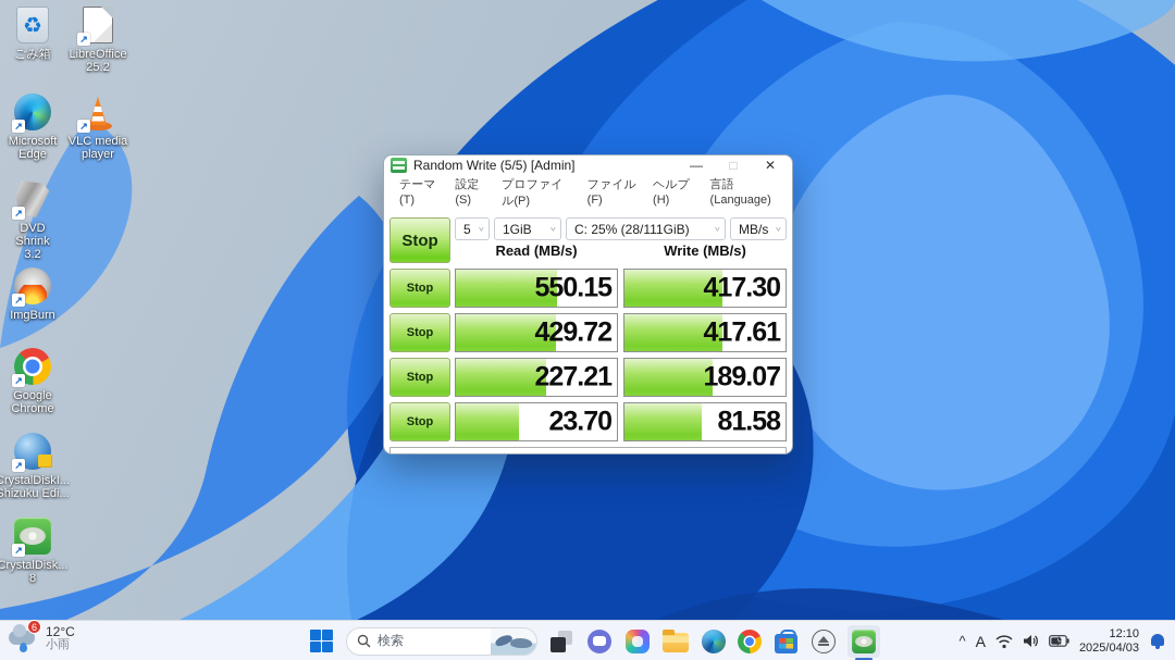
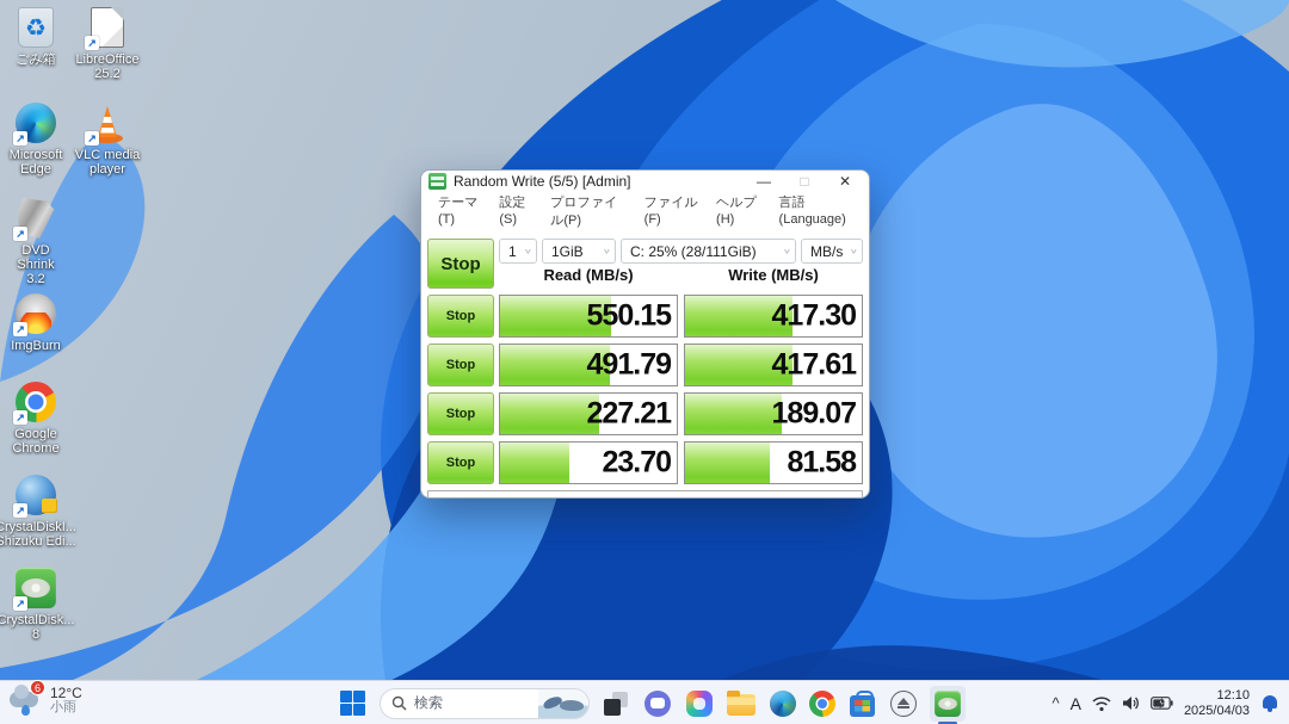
  ♻
  ごみ箱
  ↗
  LibreOffice
  25.2
  ↗
  Microsoft
  Edge
  ↗
  VLC media
  player
  ↗
  DVD Shrink
  3.2
  ↗
  ImgBurn
  ↗
  Google
  Chrome
  ↗
  CrystalDiskI...
  Shizuku Edi...
  ↗
  CrystalDisk...
  8
  Random Write (5/5) [Admin]
  —
  □
  ✕
  テーマ(T)
  設定(S)
  プロファイル(P)
  ファイル(F)
  ヘルプ(H)
  言語(Language)
  Stop
- 5
+ 1
  ˅
  1GiB
  ˅
  C: 25% (28/111GiB)
  ˅
  MB/s
  ˅
  Read (MB/s)
  Write (MB/s)
  Stop
  550.15
  417.30
  Stop
- 429.72
+ 491.79
  417.61
  Stop
  227.21
  189.07
  Stop
  23.70
  81.58
  6
  12°C
  小雨
  検索
  ^
  A
  12:10
  2025/04/03
